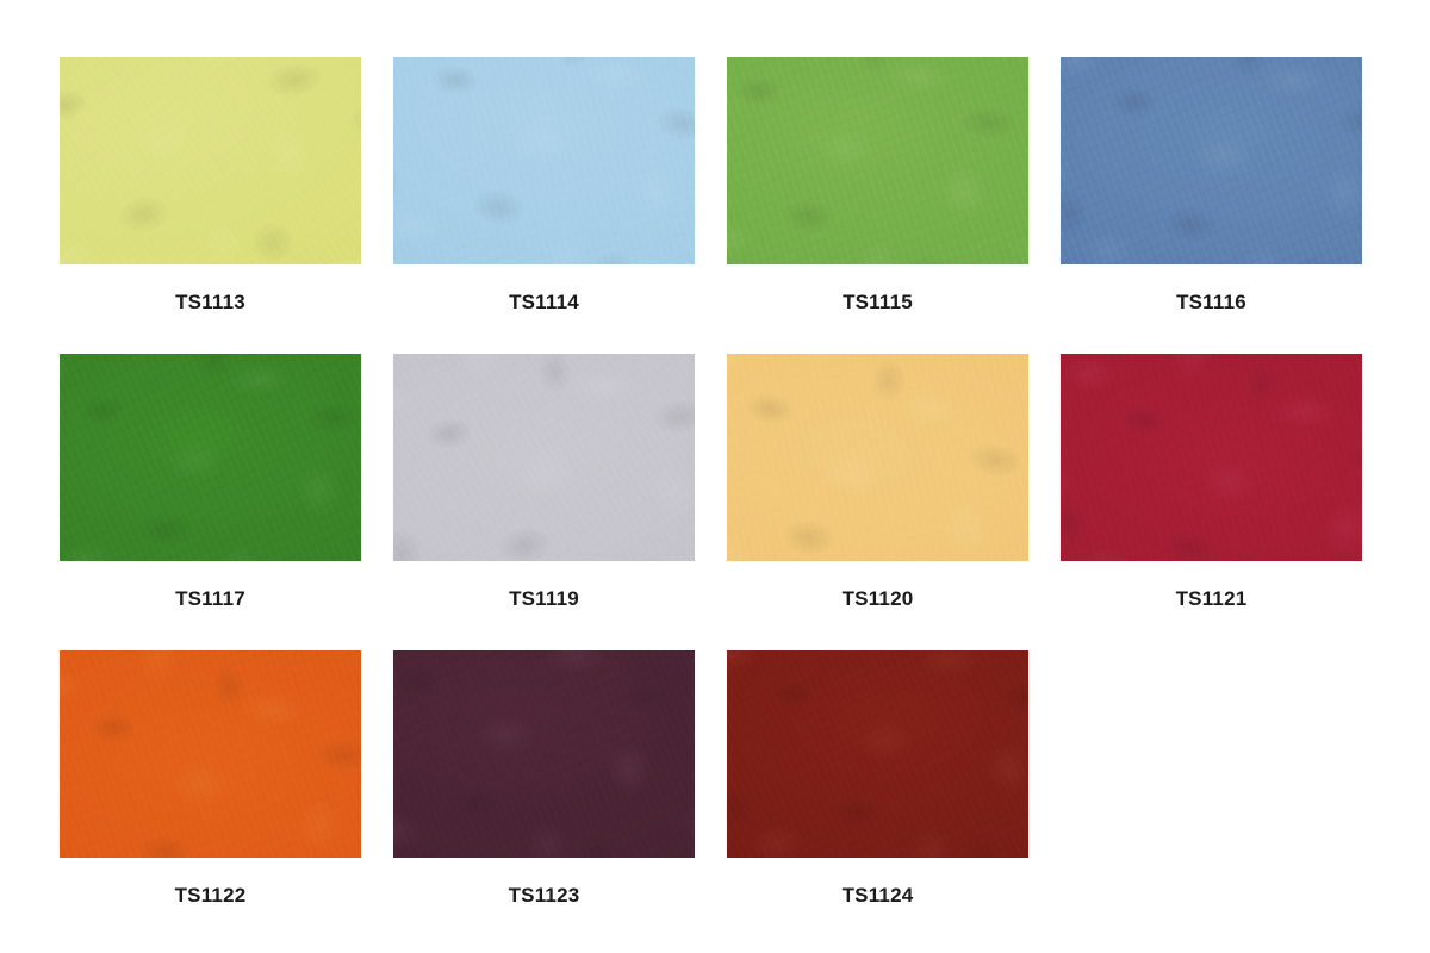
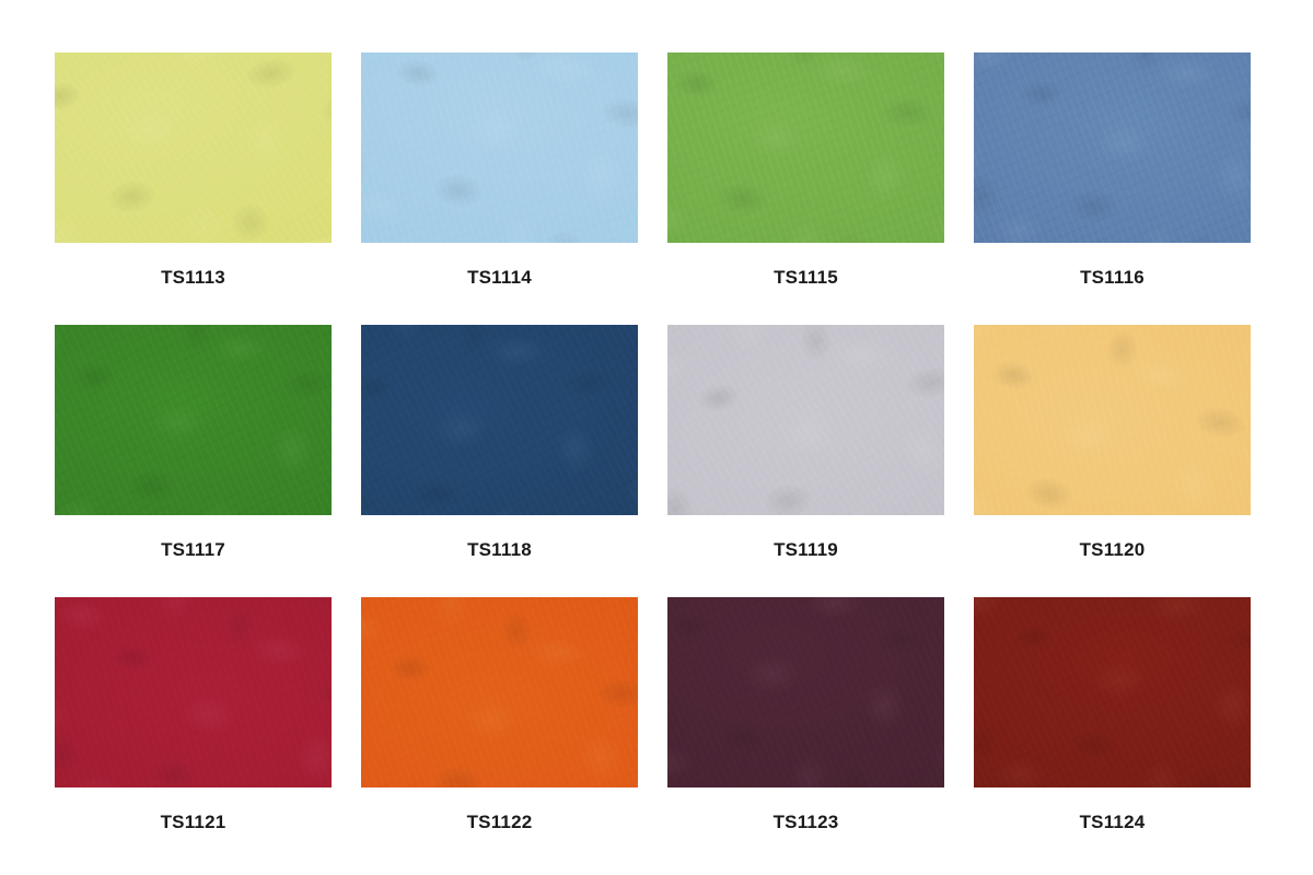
  TS1113
  TS1114
  TS1115
  TS1116
  TS1117
+ TS1118
  TS1119
  TS1120
  TS1121
  TS1122
  TS1123
  TS1124
